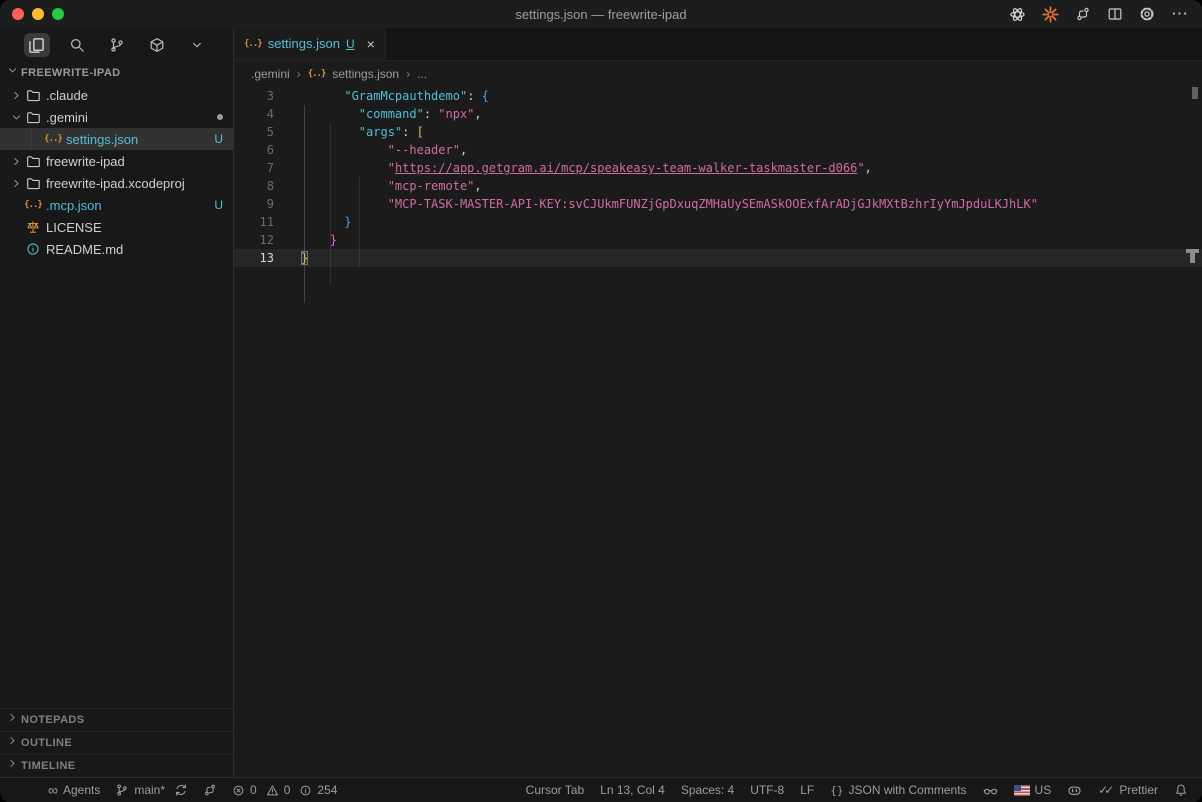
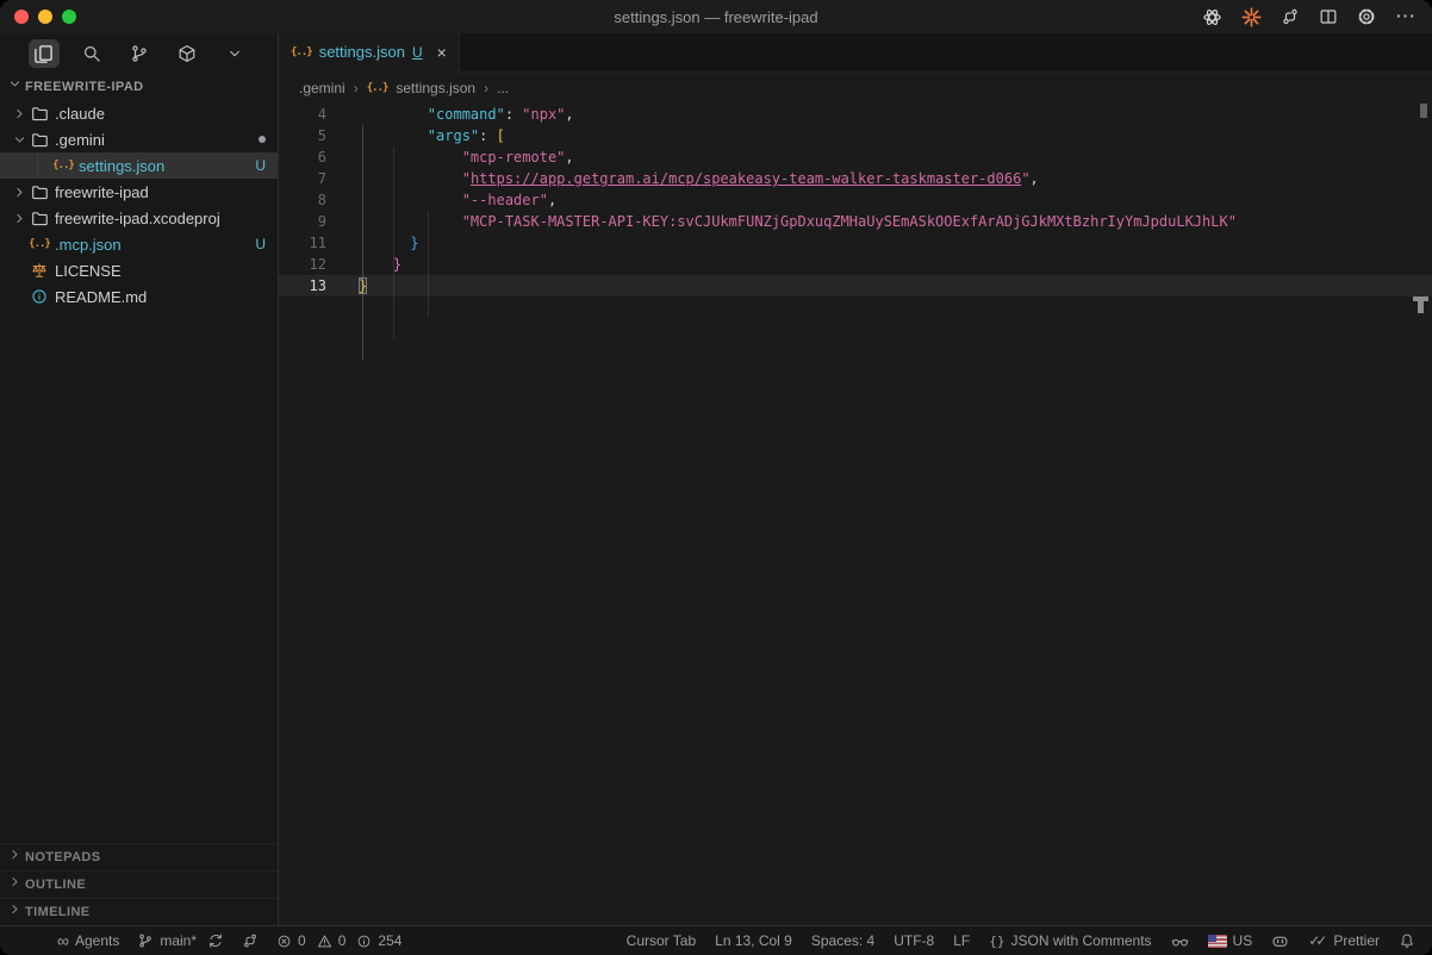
  settings.json — freewrite-ipad
  ⋯
  FREEWRITE-IPAD
  .claude
  .gemini
  {..}
  settings.json
  U
  freewrite-ipad
  freewrite-ipad.xcodeproj
  {..}
  .mcp.json
  U
  LICENSE
  README.md
  NOTEPADS
  OUTLINE
  TIMELINE
  {..}
  settings.json
  U
  ×
  .gemini
  ›
  {..}
  settings.json
  ›
  ...
- 3
- "GramMcpauthdemo": {
  4
  "command": "npx",
  5
  "args": [
  6
- "--header",
+ "mcp-remote",
  7
  "https://app.getgram.ai/mcp/speakeasy-team-walker-taskmaster-d066",
  8
- "mcp-remote",
+ "--header",
  9
  "MCP-TASK-MASTER-API-KEY:svCJUkmFUNZjGpDxuqZMHaUySEmASkOOExfArADjGJkMXtBzhrIyYmJpduLKJhLK"
  11
  }
  12
  }
  13
  }
  ∞
  Agents
  main*
  0
  0
  254
  Cursor Tab
- Ln 13, Col 4
+ Ln 13, Col 9
  Spaces: 4
  UTF-8
  LF
  {}
  JSON with Comments
  US
  ✓✓
  Prettier
